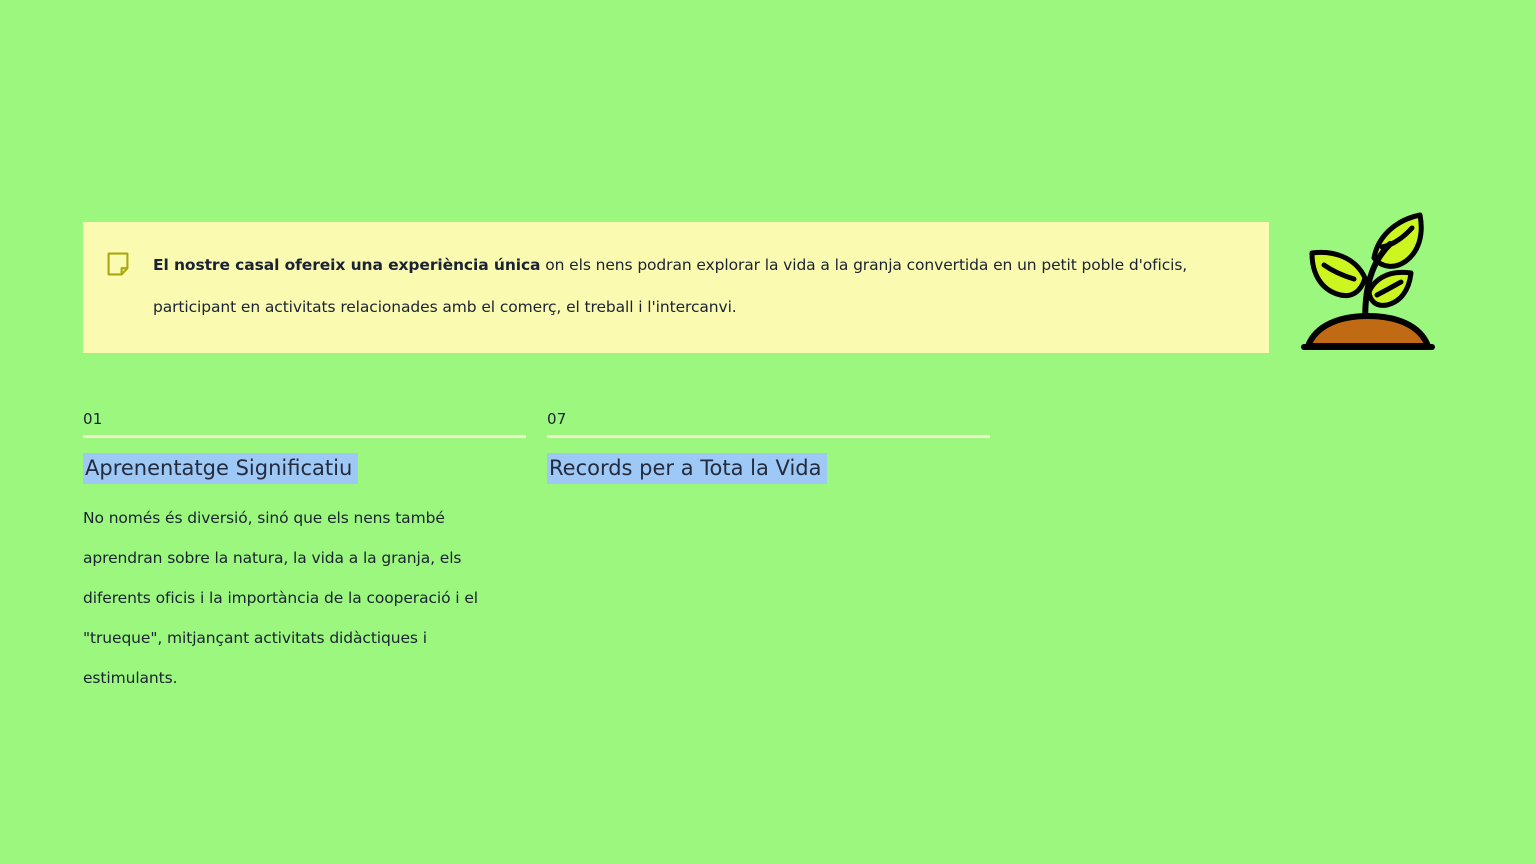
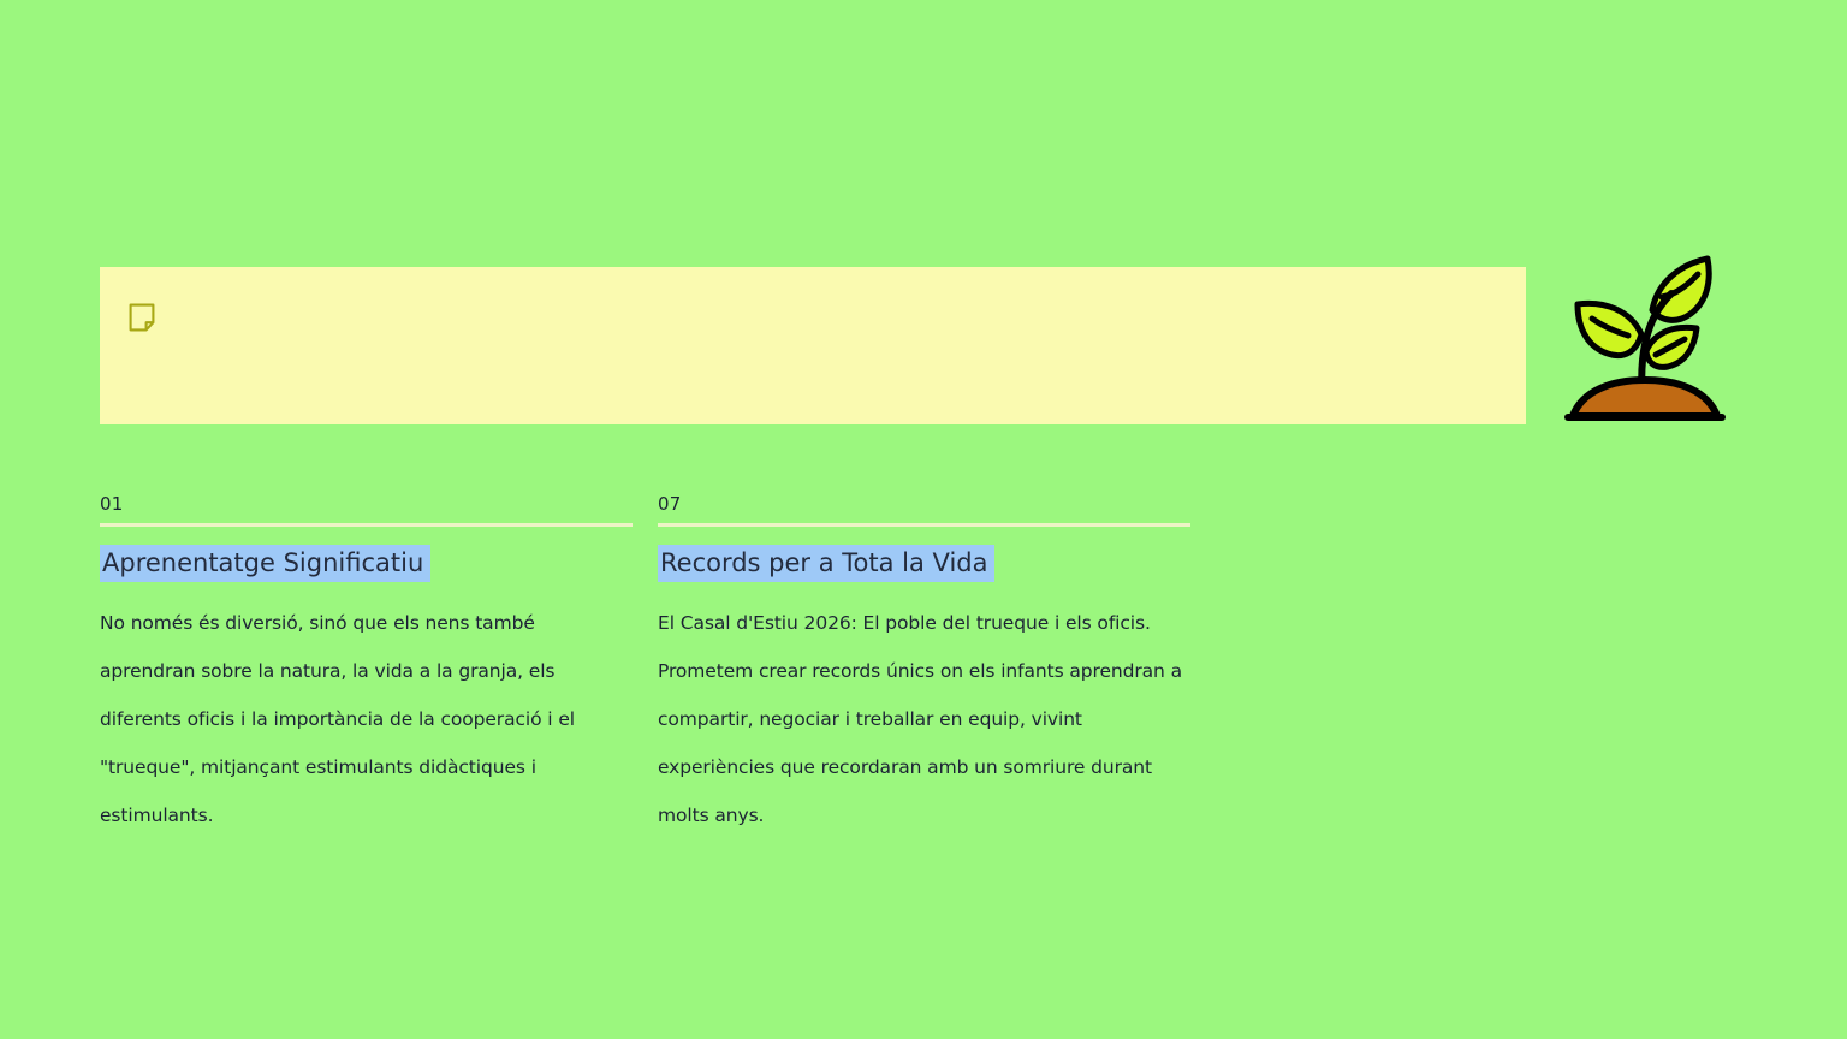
- El nostre casal ofereix una experiència única on els nens podran explorar la vida a la granja convertida en un petit poble d'oficis, participant en activitats relacionades amb el comerç, el treball i l'intercanvi.
  01
  Aprenentatge Significatiu
- No només és diversió, sinó que els nens també aprendran sobre la natura, la vida a la granja, els diferents oficis i la importància de la cooperació i el "trueque", mitjançant activitats didàctiques i estimulants.
+ No només és diversió, sinó que els nens també aprendran sobre la natura, la vida a la granja, els diferents oficis i la importància de la cooperació i el "trueque", mitjançant estimulants didàctiques i estimulants.
  07
  Records per a Tota la Vida
+ El Casal d'Estiu 2026: El poble del trueque i els oficis. Prometem crear records únics on els infants aprendran a compartir, negociar i treballar en equip, vivint experiències que recordaran amb un somriure durant molts anys.
